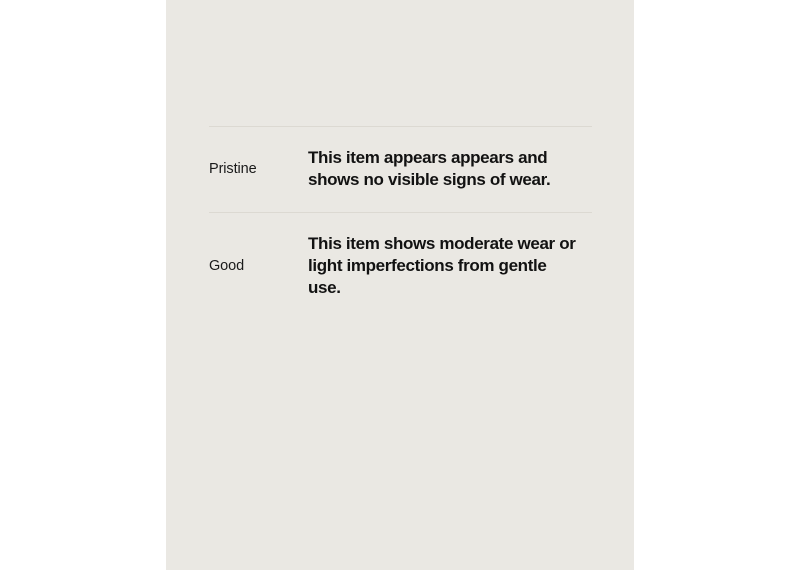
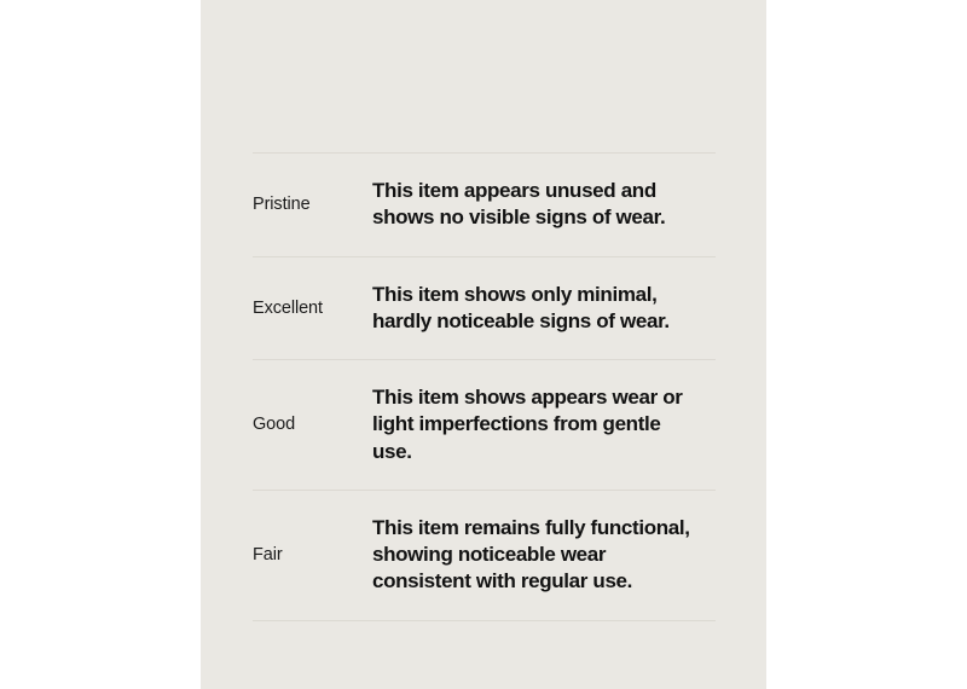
- Pristine	This item appears appears and shows no visible signs of wear.
+ Pristine	This item appears unused and shows no visible signs of wear.
+ Excellent	This item shows only minimal, hardly noticeable signs of wear.
- Good	This item shows moderate wear or light imperfections from gentle use.
+ Good	This item shows appears wear or light imperfections from gentle use.
+ Fair	This item remains fully functional, showing noticeable wear consistent with regular use.
